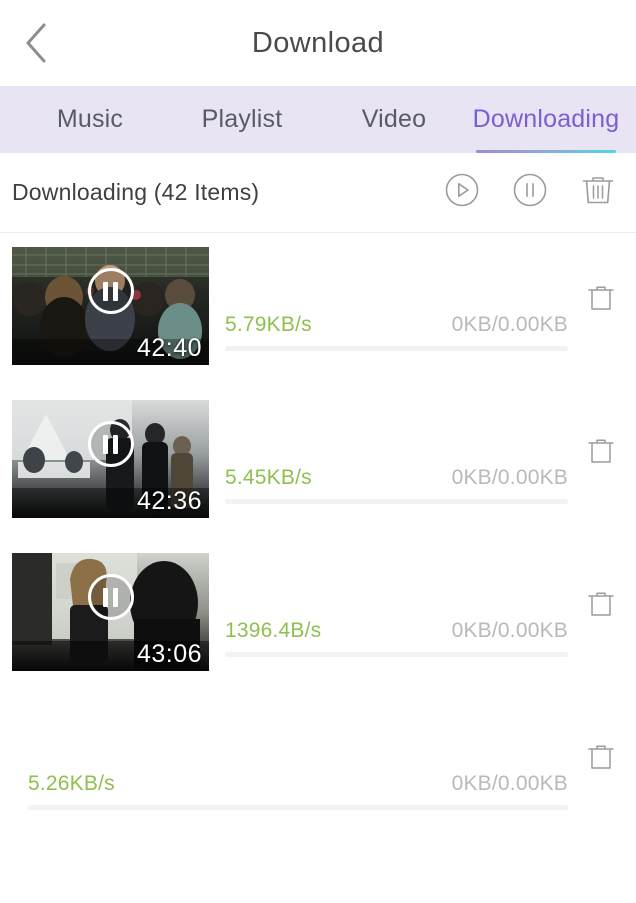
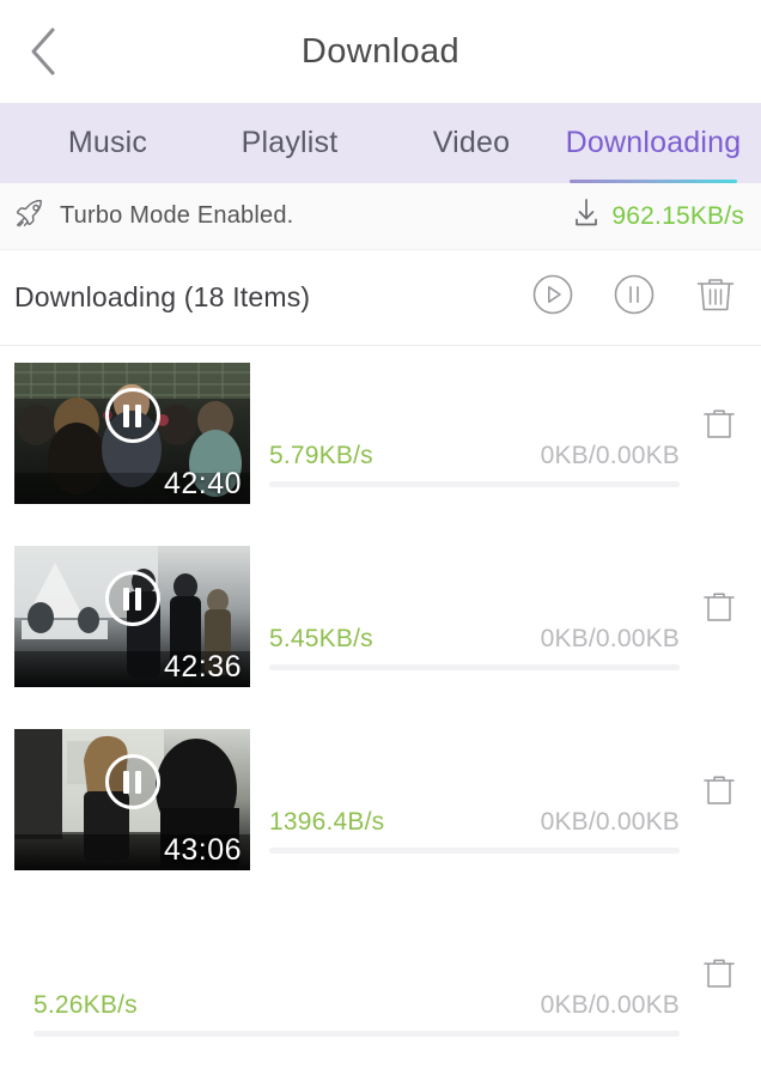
  Download
  Music
  Playlist
  Video
  Downloading
+ Turbo Mode Enabled.
+ 962.15KB/s
- Downloading (42 Items)
+ Downloading (18 Items)
  42:40
  5.79KB/s
  0KB/0.00KB
  42:36
  5.45KB/s
  0KB/0.00KB
  43:06
  1396.4B/s
  0KB/0.00KB
  5.26KB/s
  0KB/0.00KB
